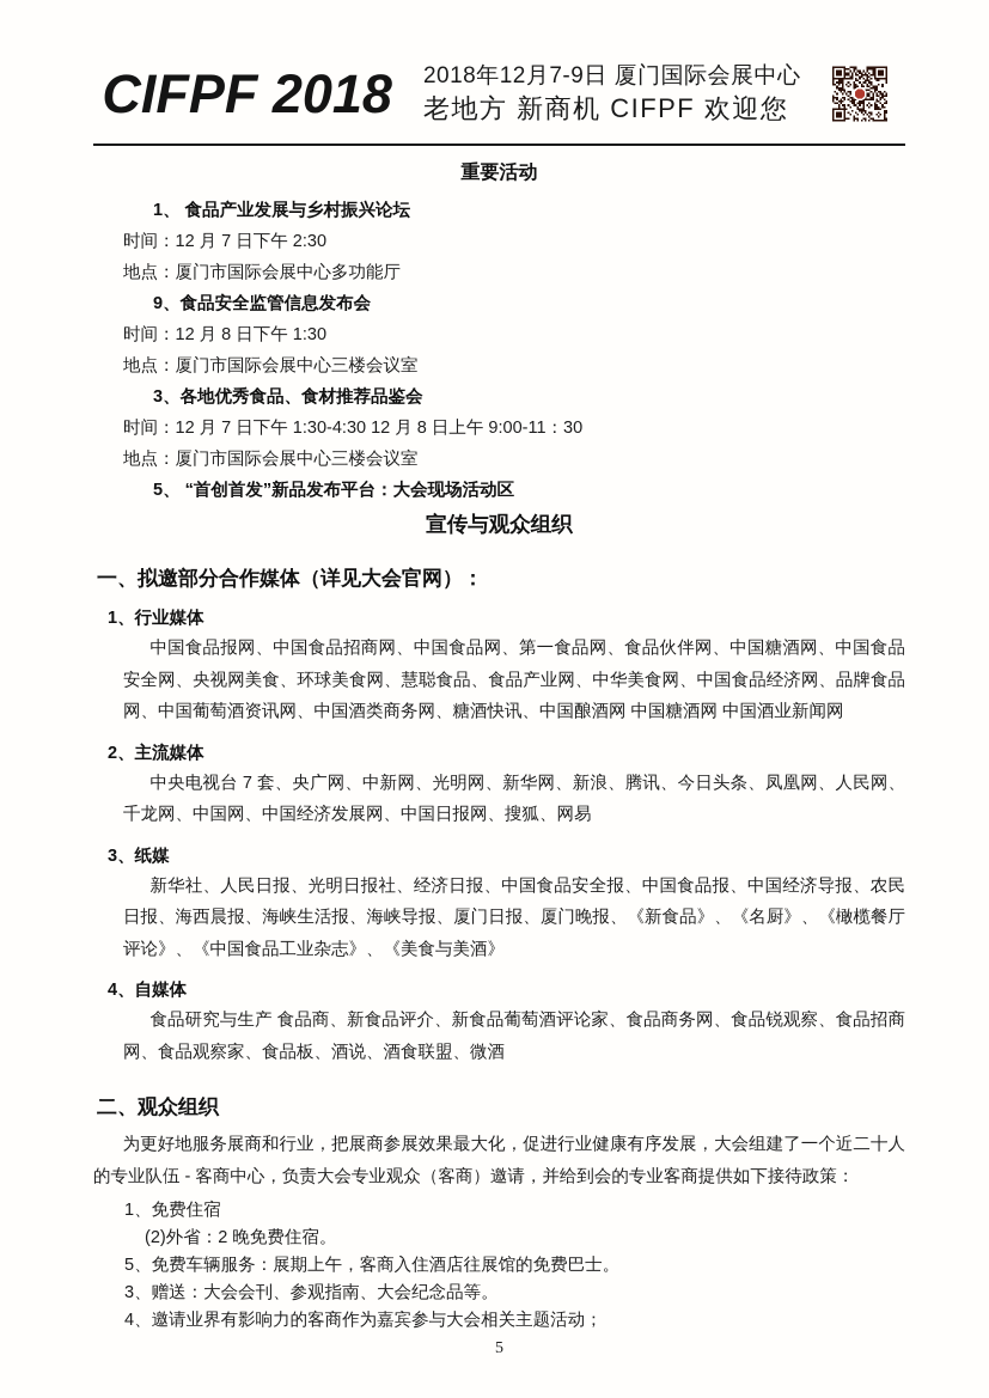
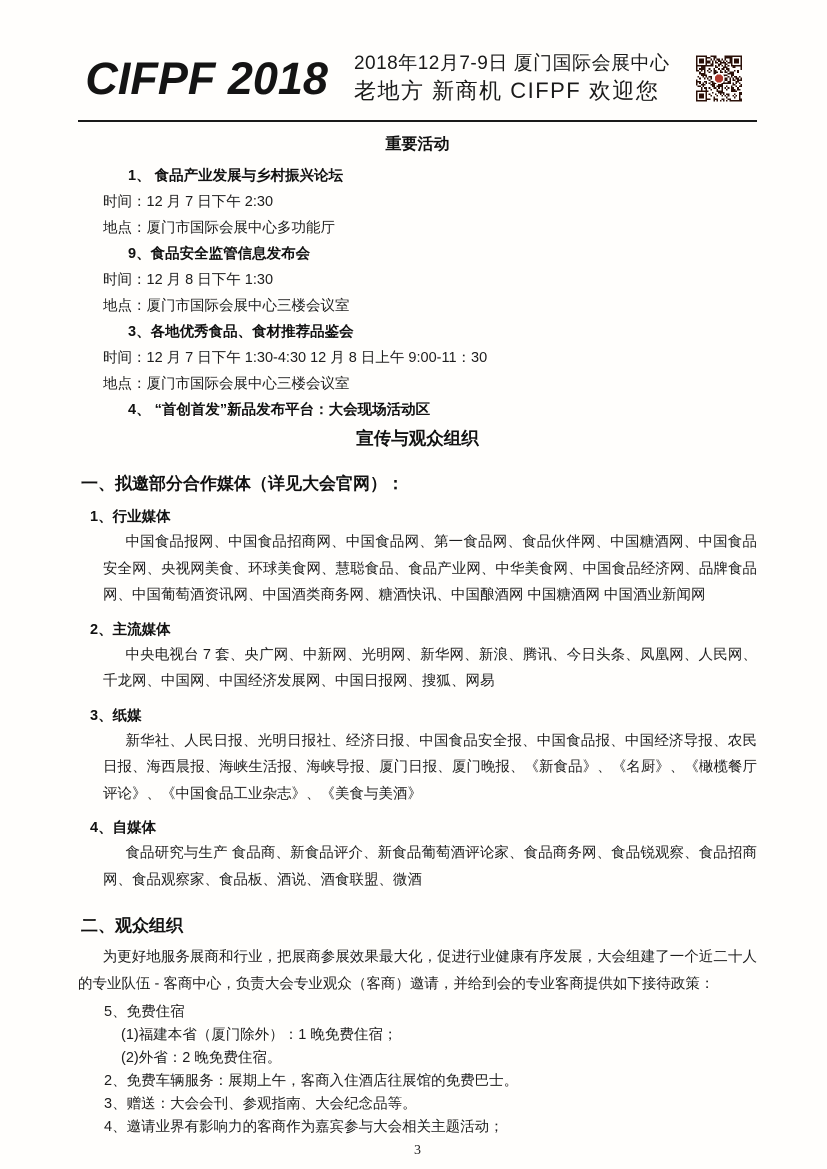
  CIFPF 2018
  2018年12月7-9日 厦门国际会展中心
  老地方 新商机 CIFPF 欢迎您
  重要活动
  1、 食品产业发展与乡村振兴论坛
  时间：12 月 7 日下午 2:30
  地点：厦门市国际会展中心多功能厅
  9、食品安全监管信息发布会
  时间：12 月 8 日下午 1:30
  地点：厦门市国际会展中心三楼会议室
  3、各地优秀食品、食材推荐品鉴会
  时间：12 月 7 日下午 1:30-4:30 12 月 8 日上午 9:00-11：30
  地点：厦门市国际会展中心三楼会议室
- 5、 “首创首发”新品发布平台：大会现场活动区
+ 4、 “首创首发”新品发布平台：大会现场活动区
  宣传与观众组织
  一、拟邀部分合作媒体（详见大会官网）：
  1、行业媒体
  中国食品报网、中国食品招商网、中国食品网、第一食品网、食品伙伴网、中国糖酒网、中国食品安全网、央视网美食、环球美食网、慧聪食品、食品产业网、中华美食网、中国食品经济网、品牌食品网、中国葡萄酒资讯网、中国酒类商务网、糖酒快讯、中国酿酒网 中国糖酒网 中国酒业新闻网
  2、主流媒体
  中央电视台 7 套、央广网、中新网、光明网、新华网、新浪、腾讯、今日头条、凤凰网、人民网、千龙网、中国网、中国经济发展网、中国日报网、搜狐、网易
  3、纸媒
  新华社、人民日报、光明日报社、经济日报、中国食品安全报、中国食品报、中国经济导报、农民日报、海西晨报、海峡生活报、海峡导报、厦门日报、厦门晚报、《新食品》、《名厨》、《橄榄餐厅评论》、《中国食品工业杂志》、《美食与美酒》
  4、自媒体
  食品研究与生产 食品商、新食品评介、新食品葡萄酒评论家、食品商务网、食品锐观察、食品招商网、食品观察家、食品板、酒说、酒食联盟、微酒
  二、观众组织
  为更好地服务展商和行业，把展商参展效果最大化，促进行业健康有序发展，大会组建了一个近二十人的专业队伍 - 客商中心，负责大会专业观众（客商）邀请，并给到会的专业客商提供如下接待政策：
- 1、免费住宿
+ 5、免费住宿
+ (1)福建本省（厦门除外）：1 晚免费住宿；
  (2)外省：2 晚免费住宿。
- 5、免费车辆服务：展期上午，客商入住酒店往展馆的免费巴士。
+ 2、免费车辆服务：展期上午，客商入住酒店往展馆的免费巴士。
  3、赠送：大会会刊、参观指南、大会纪念品等。
  4、邀请业界有影响力的客商作为嘉宾参与大会相关主题活动；
- 5
+ 3
